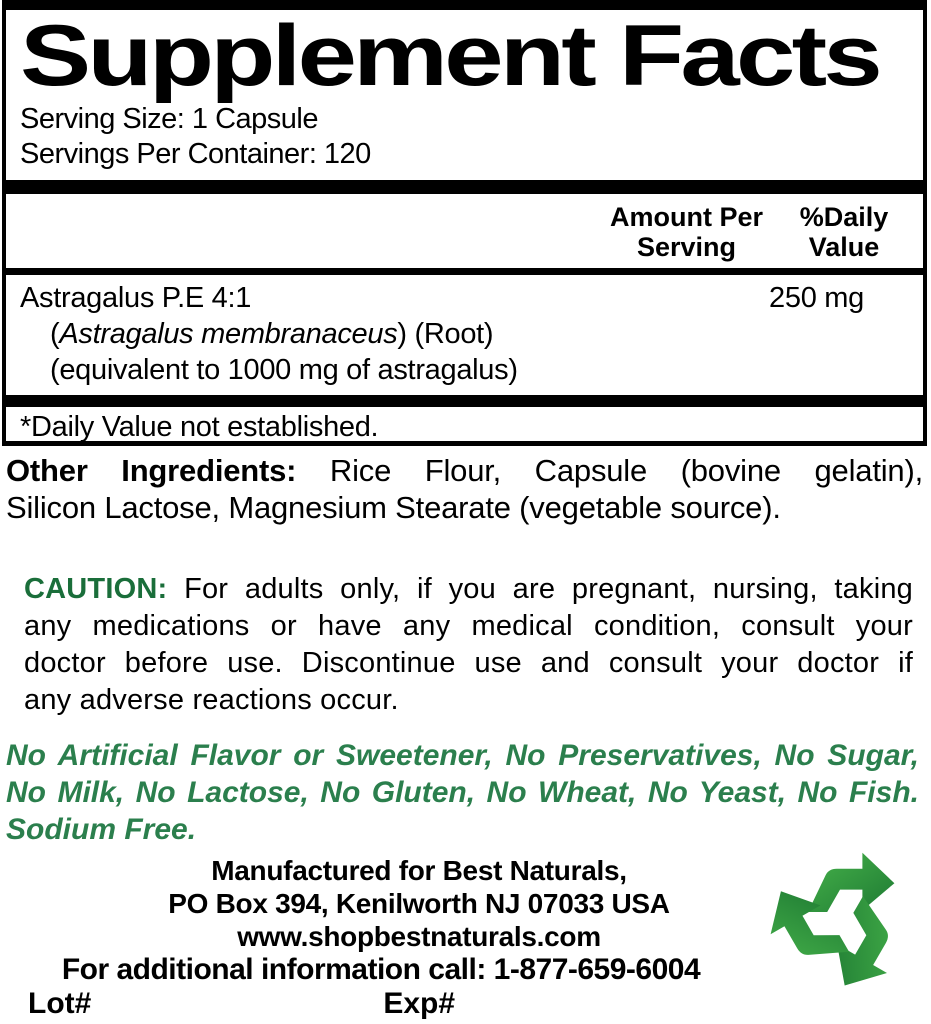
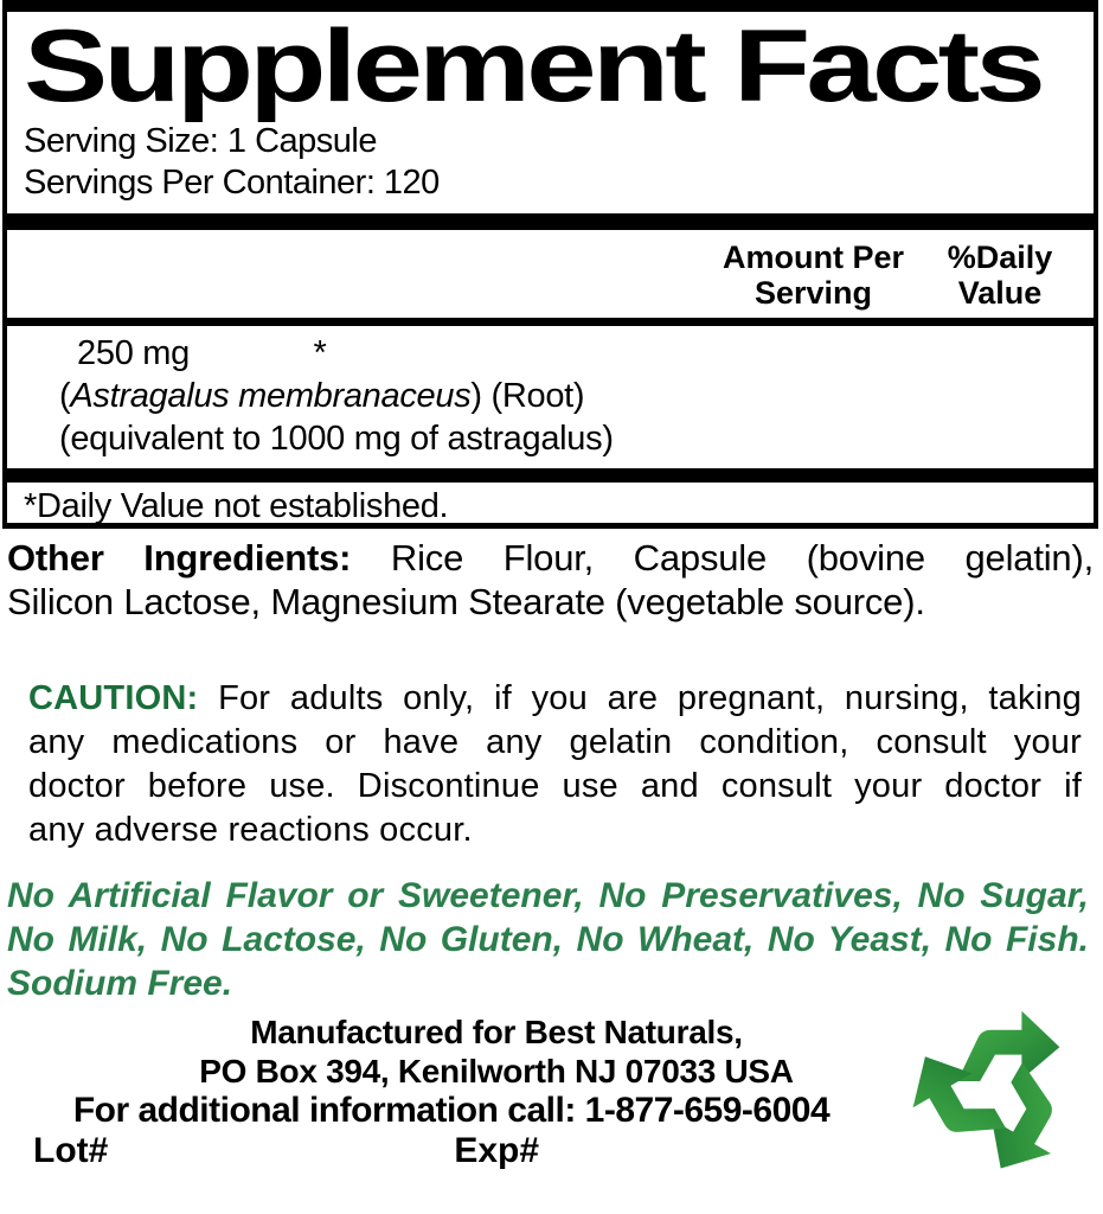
  Supplement Facts
  Serving Size: 1 Capsule
  Servings Per Container: 120
  Amount Per
  Serving
  %Daily
  Value
- Astragalus P.E 4:1
  250 mg
+ *
  (Astragalus membranaceus) (Root)
  (equivalent to 1000 mg of astragalus)
  *Daily Value not established.
  Other Ingredients: Rice Flour, Capsule (bovine gelatin),
  Silicon Lactose, Magnesium Stearate (vegetable source).
  CAUTION: For adults only, if you are pregnant, nursing, taking
- any medications or have any medical condition, consult your
+ any medications or have any gelatin condition, consult your
  doctor before use. Discontinue use and consult your doctor if
  any adverse reactions occur.
  No Artificial Flavor or Sweetener, No Preservatives, No Sugar,
  No Milk, No Lactose, No Gluten, No Wheat, No Yeast, No Fish.
  Sodium Free.
  Manufactured for Best Naturals,
  PO Box 394, Kenilworth NJ 07033 USA
- www.shopbestnaturals.com
  For additional information call: 1-877-659-6004
  Lot#
  Exp#
